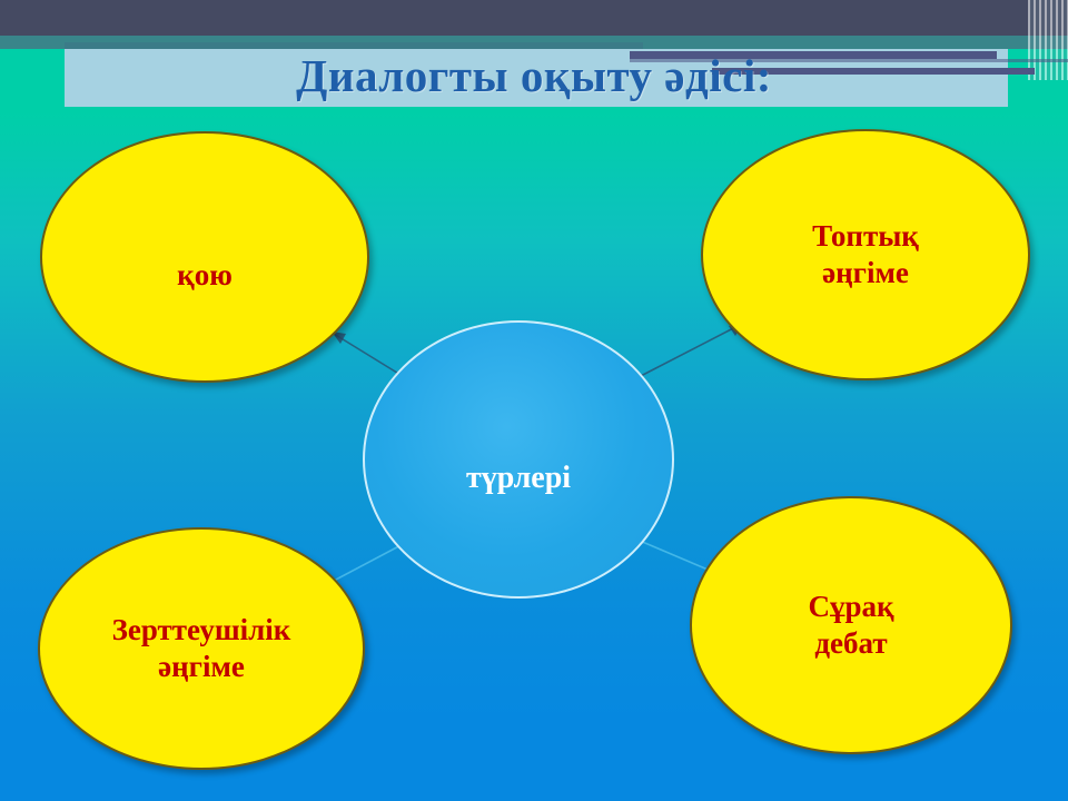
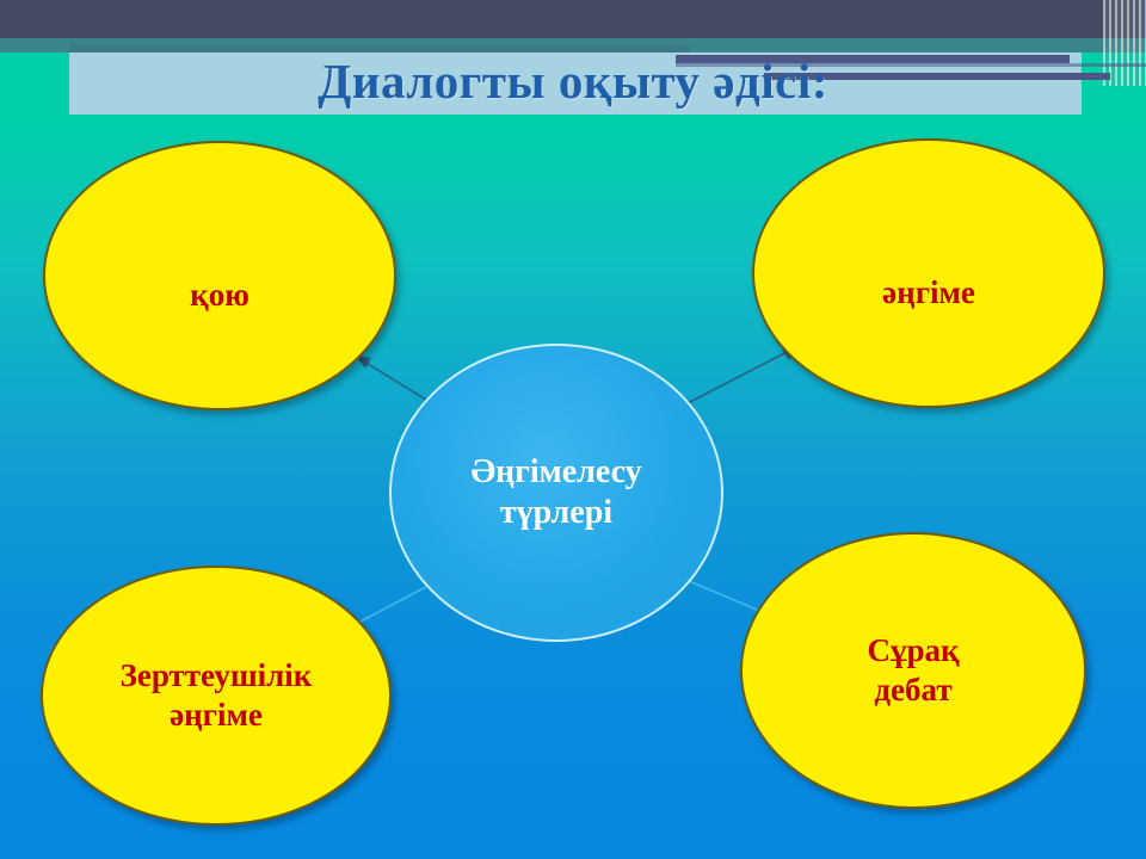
  Диалогты оқыту әдісі:
  қою
- Топтық
  әңгіме
  Зерттеушілік
  әңгіме
  Сұрақ
  дебат
+ Әңгімелесу
  түрлері
